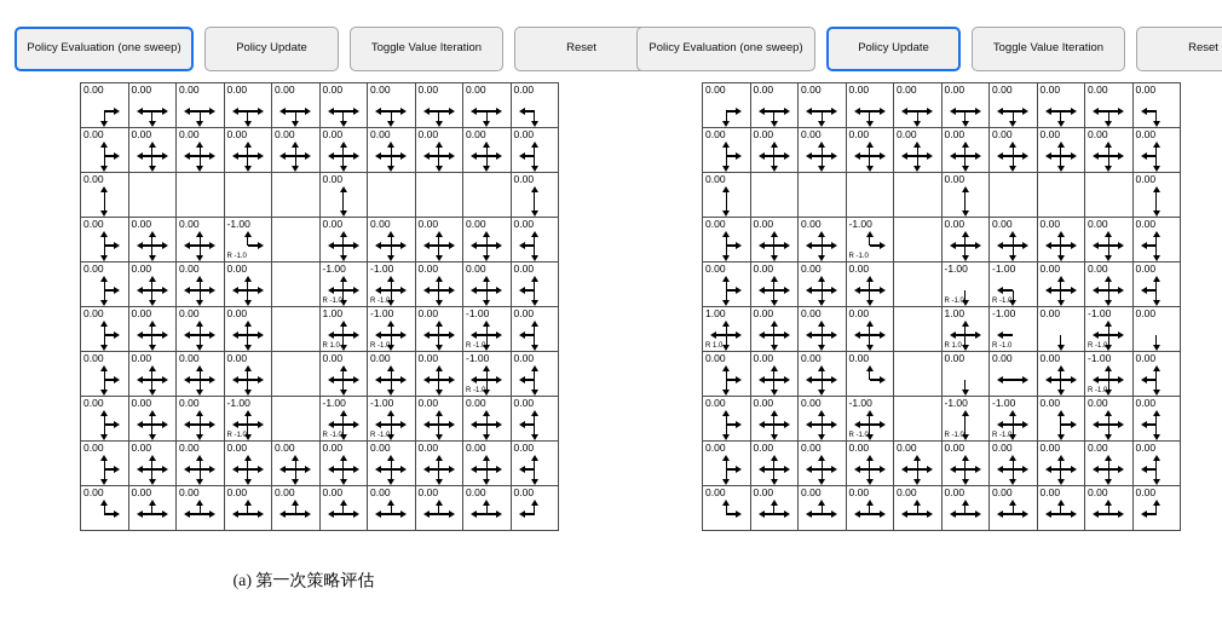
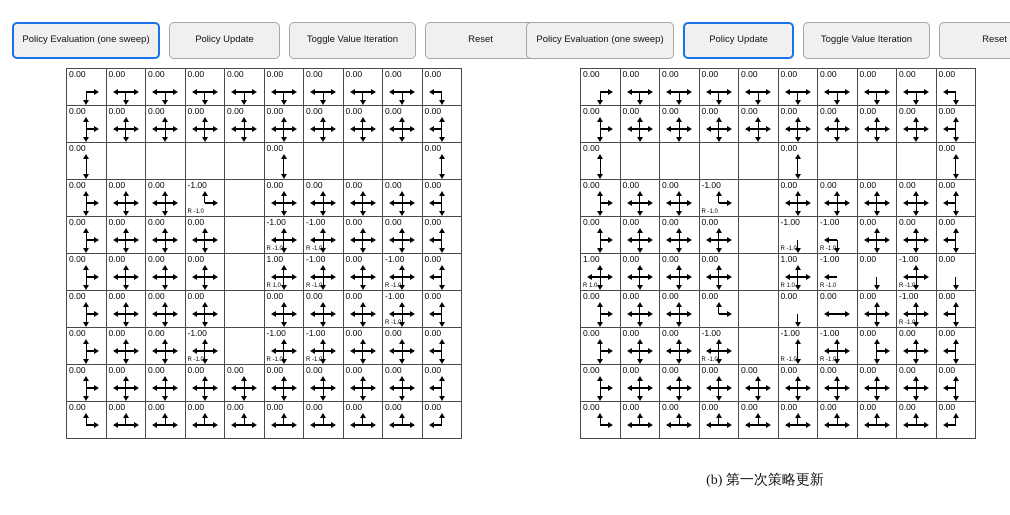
  Policy Evaluation (one sweep)
  Policy Update
  Toggle Value Iteration
  Reset
  0.00	0.00	0.00	0.00	0.00	0.00	0.00	0.00	0.00	0.00
  0.00	0.00	0.00	0.00	0.00	0.00	0.00	0.00	0.00	0.00
  0.00					0.00				0.00
  0.00	0.00	0.00	-1.00		0.00	0.00	0.00	0.00	0.00
  0.00	0.00	0.00	0.00		-1.00	-1.00	0.00	0.00	0.00
  0.00	0.00	0.00	0.00		1.00	-1.00	0.00	-1.00	0.00
  0.00	0.00	0.00	0.00		0.00	0.00	0.00	-1.00	0.00
  0.00	0.00	0.00	-1.00		-1.00	-1.00	0.00	0.00	0.00
  0.00	0.00	0.00	0.00	0.00	0.00	0.00	0.00	0.00	0.00
  0.00	0.00	0.00	0.00	0.00	0.00	0.00	0.00	0.00	0.00
- (a) 第一次策略评估
  Policy Evaluation (one sweep)
  Policy Update
  Toggle Value Iteration
  Reset
  0.00	0.00	0.00	0.00	0.00	0.00	0.00	0.00	0.00	0.00
  0.00	0.00	0.00	0.00	0.00	0.00	0.00	0.00	0.00	0.00
  0.00					0.00				0.00
  0.00	0.00	0.00	-1.00		0.00	0.00	0.00	0.00	0.00
  0.00	0.00	0.00	0.00		-1.00	-1.00	0.00	0.00	0.00
  0.00	0.00	0.00	0.00		0.00	0.00	0.00	-1.00	0.00
  0.00	0.00	0.00	-1.00		-1.00	-1.00	0.00	0.00	0.00
  0.00	0.00	0.00	0.00	0.00	0.00	0.00	0.00	0.00	0.00
  0.00	0.00	0.00	0.00	0.00	0.00	0.00	0.00	0.00	0.00
+ (b) 第一次策略更新
